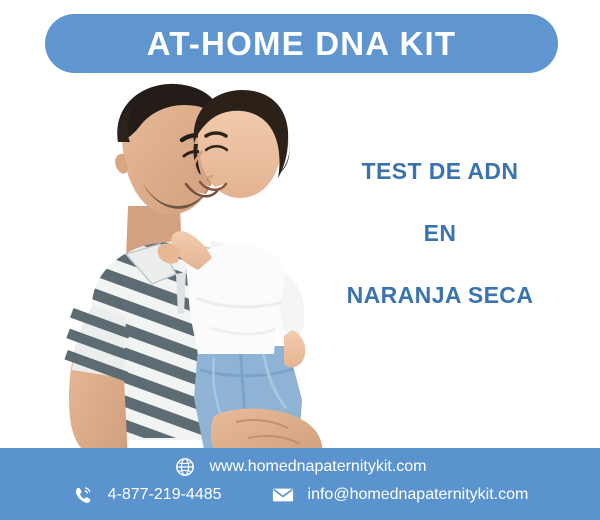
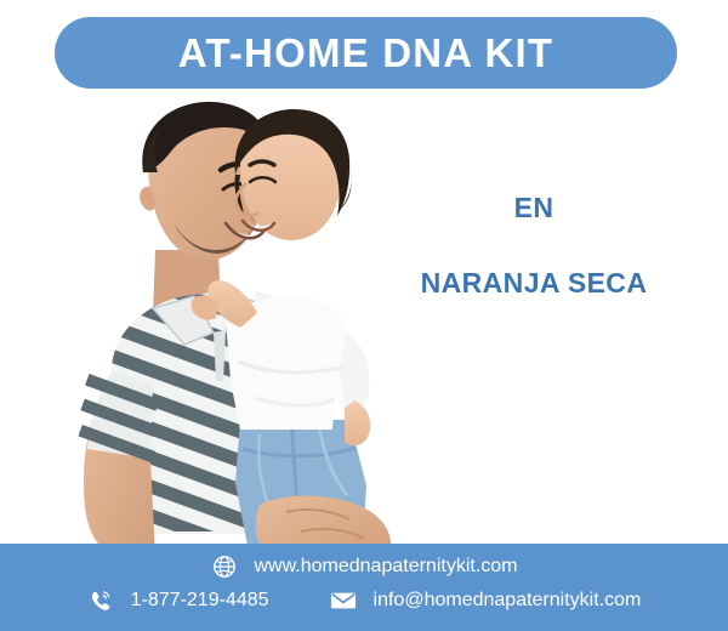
  AT-HOME DNA KIT
- TEST DE ADN
  EN
  NARANJA SECA
  www.homednapaternitykit.com
- 4-877-219-4485
+ 1-877-219-4485
  info@homednapaternitykit.com
